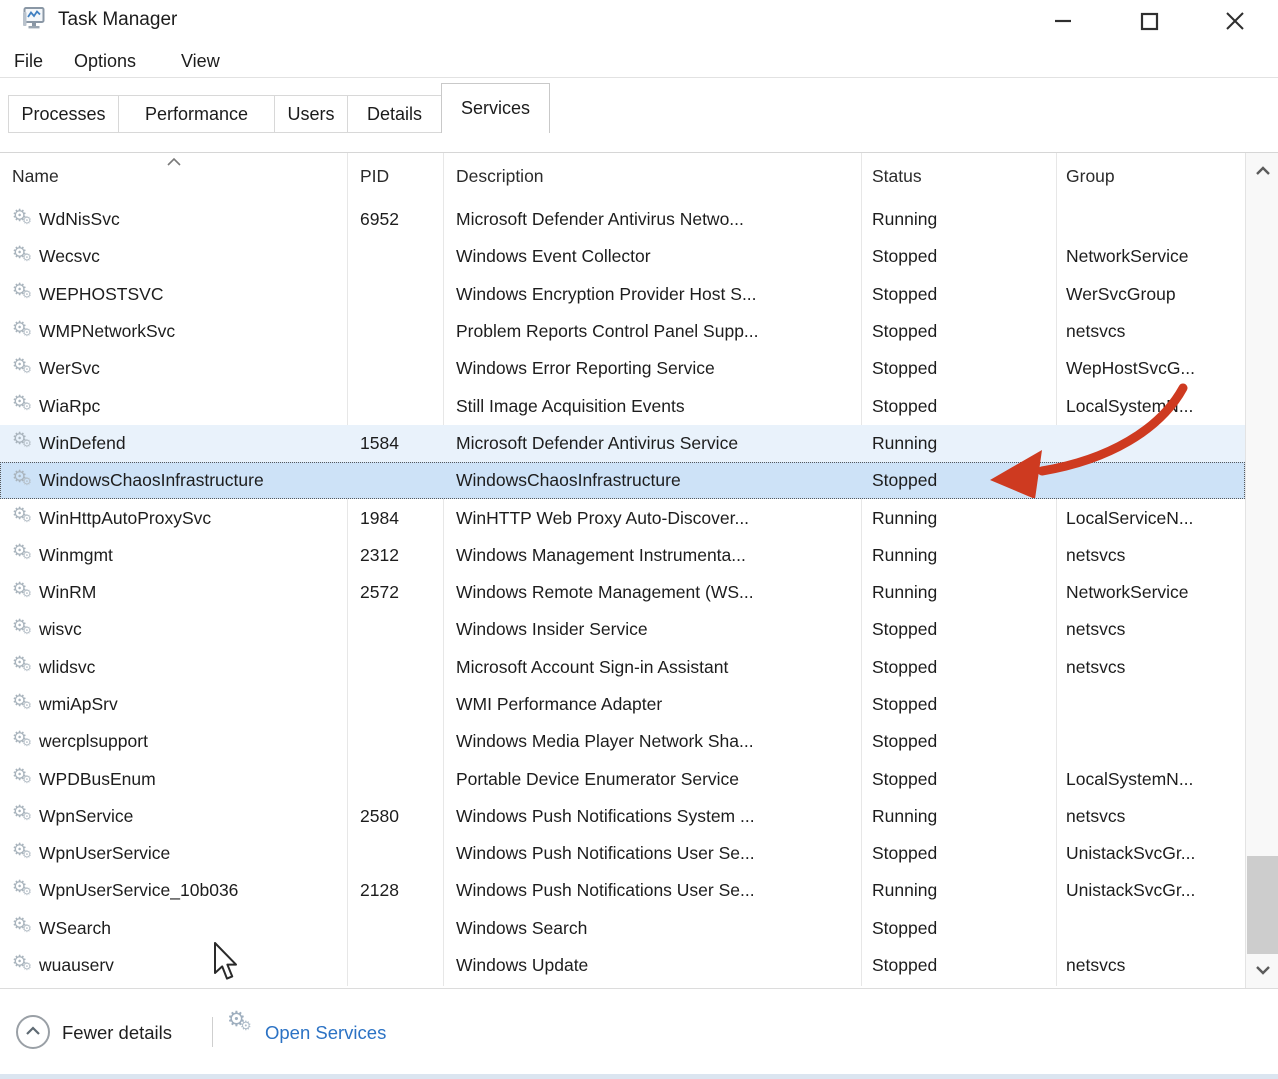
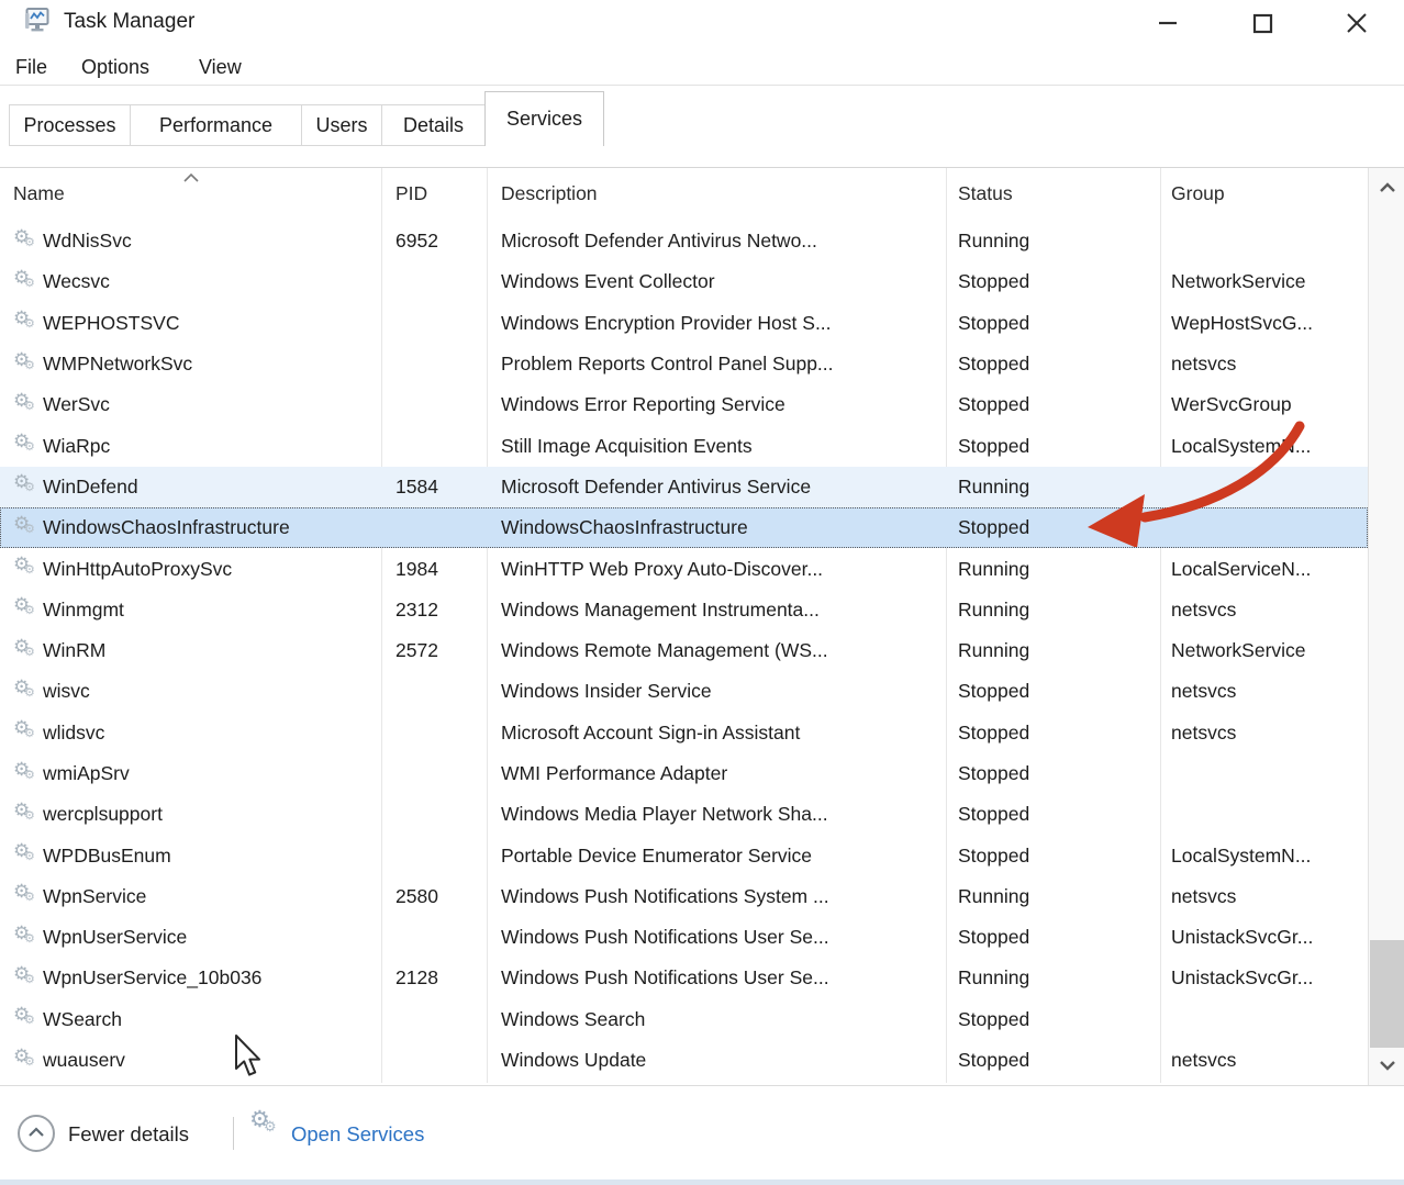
  Task Manager
  File
  Options
  View
  Processes
  Performance
  Users
  Details
  Services
  Name
  PID
  Description
  Status
  Group
  ⚙
  ⚙
  WdNisSvc
  6952
  Microsoft Defender Antivirus Netwo...
  Running
  ⚙
  ⚙
  Wecsvc
  Windows Event Collector
  Stopped
  NetworkService
  ⚙
  ⚙
  WEPHOSTSVC
  Windows Encryption Provider Host S...
  Stopped
- WerSvcGroup
+ WepHostSvcG...
  ⚙
  ⚙
  WMPNetworkSvc
  Problem Reports Control Panel Supp...
  Stopped
  netsvcs
  ⚙
  ⚙
  WerSvc
  Windows Error Reporting Service
  Stopped
- WepHostSvcG...
+ WerSvcGroup
  ⚙
  ⚙
  WiaRpc
  Still Image Acquisition Events
  Stopped
  LocalSystem...
  ⚙
  ⚙
  WinDefend
  1584
  Microsoft Defender Antivirus Service
  Running
  ⚙
  ⚙
  WindowsChaosInfrastructure
  WindowsChaosInfrastructure
  Stopped
  ⚙
  ⚙
  WinHttpAutoProxySvc
  1984
  WinHTTP Web Proxy Auto-Discover...
  Running
  LocalServiceN...
  ⚙
  ⚙
  Winmgmt
  2312
  Windows Management Instrumenta...
  Running
  netsvcs
  ⚙
  ⚙
  WinRM
  2572
  Windows Remote Management (WS...
  Running
  NetworkService
  ⚙
  ⚙
  wisvc
  Windows Insider Service
  Stopped
  netsvcs
  ⚙
  ⚙
  wlidsvc
  Microsoft Account Sign-in Assistant
  Stopped
  netsvcs
  ⚙
  ⚙
  wmiApSrv
  WMI Performance Adapter
  Stopped
  ⚙
  ⚙
  wercplsupport
  Windows Media Player Network Sha...
  Stopped
  ⚙
  ⚙
  WPDBusEnum
  Portable Device Enumerator Service
  Stopped
  LocalSystemN...
  ⚙
  ⚙
  WpnService
  2580
  Windows Push Notifications System ...
  Running
  netsvcs
  ⚙
  ⚙
  WpnUserService
  Windows Push Notifications User Se...
  Stopped
  UnistackSvcGr...
  ⚙
  ⚙
  WpnUserService_10b036
  2128
  Windows Push Notifications User Se...
  Running
  UnistackSvcGr...
  ⚙
  ⚙
  WSearch
  Windows Search
  Stopped
  ⚙
  ⚙
  wuauserv
  Windows Update
  Stopped
  netsvcs
  Fewer details
  ⚙
  ⚙
  Open Services
